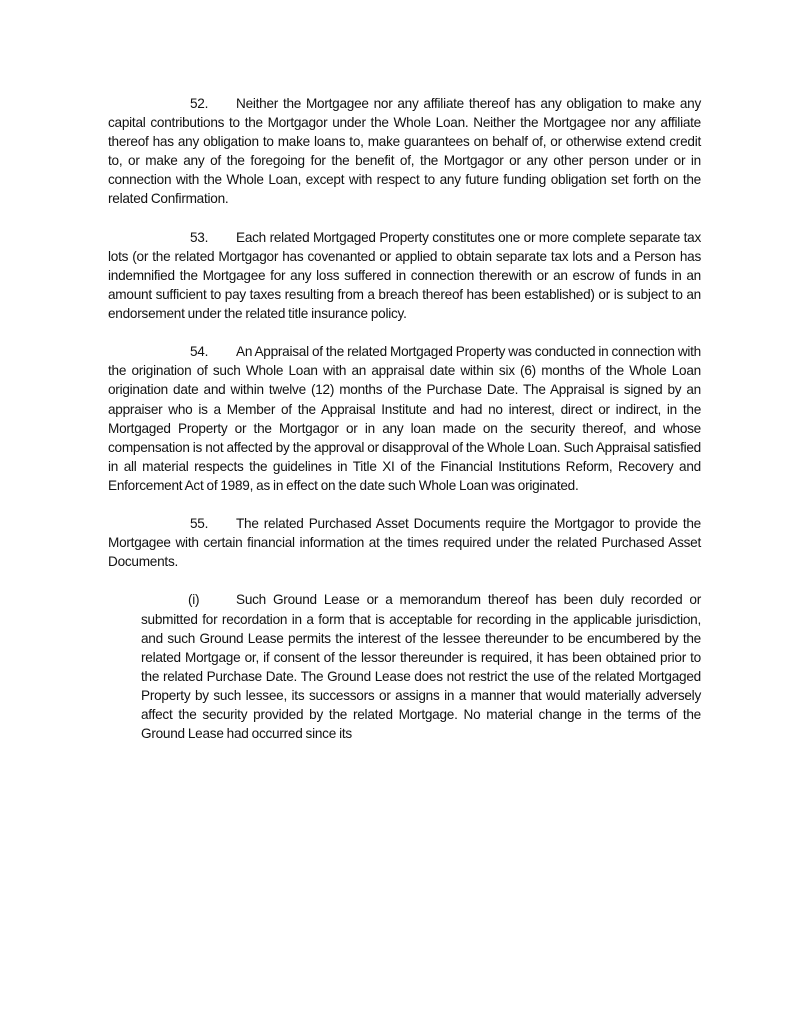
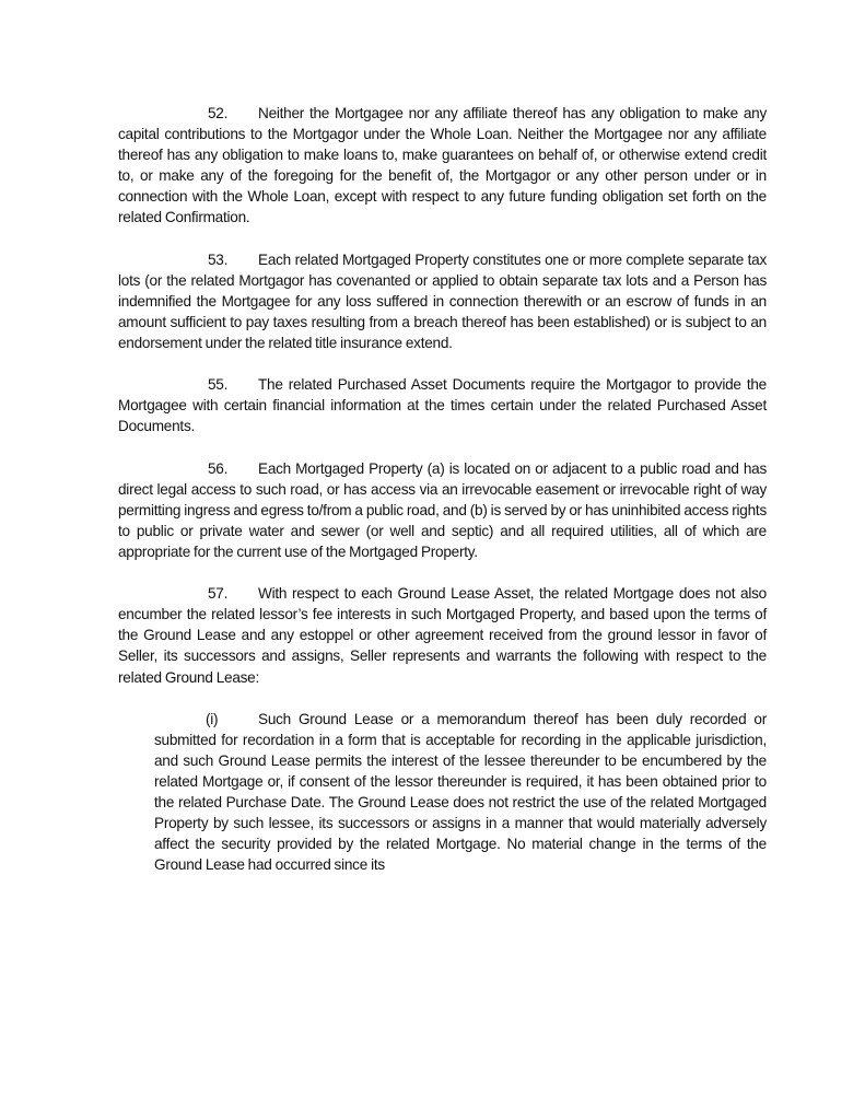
  52. Neither the Mortgagee nor any affiliate thereof has any obligation to make any capital contributions to the Mortgagor under the Whole Loan. Neither the Mortgagee nor any affiliate thereof has any obligation to make loans to, make guarantees on behalf of, or otherwise extend credit to, or make any of the foregoing for the benefit of, the Mortgagor or any other person under or in connection with the Whole Loan, except with respect to any future funding obligation set forth on the related Confirmation.
- 53. Each related Mortgaged Property constitutes one or more complete separate tax lots (or the related Mortgagor has covenanted or applied to obtain separate tax lots and a Person has indemnified the Mortgagee for any loss suffered in connection therewith or an escrow of funds in an amount sufficient to pay taxes resulting from a breach thereof has been established) or is subject to an endorsement under the related title insurance policy.
+ 53. Each related Mortgaged Property constitutes one or more complete separate tax lots (or the related Mortgagor has covenanted or applied to obtain separate tax lots and a Person has indemnified the Mortgagee for any loss suffered in connection therewith or an escrow of funds in an amount sufficient to pay taxes resulting from a breach thereof has been established) or is subject to an endorsement under the related title insurance extend.
- 54. An Appraisal of the related Mortgaged Property was conducted in connection with the origination of such Whole Loan with an appraisal date within six (6) months of the Whole Loan origination date and within twelve (12) months of the Purchase Date. The Appraisal is signed by an appraiser who is a Member of the Appraisal Institute and had no interest, direct or indirect, in the Mortgaged Property or the Mortgagor or in any loan made on the security thereof, and whose compensation is not affected by the approval or disapproval of the Whole Loan. Such Appraisal satisfied in all material respects the guidelines in Title XI of the Financial Institutions Reform, Recovery and Enforcement Act of 1989, as in effect on the date such Whole Loan was originated.
- 55. The related Purchased Asset Documents require the Mortgagor to provide the Mortgagee with certain financial information at the times required under the related Purchased Asset Documents.
+ 55. The related Purchased Asset Documents require the Mortgagor to provide the Mortgagee with certain financial information at the times certain under the related Purchased Asset Documents.
+ 56. Each Mortgaged Property (a) is located on or adjacent to a public road and has direct legal access to such road, or has access via an irrevocable easement or irrevocable right of way permitting ingress and egress to/from a public road, and (b) is served by or has uninhibited access rights to public or private water and sewer (or well and septic) and all required utilities, all of which are appropriate for the current use of the Mortgaged Property.
+ 57. With respect to each Ground Lease Asset, the related Mortgage does not also encumber the related lessor’s fee interests in such Mortgaged Property, and based upon the terms of the Ground Lease and any estoppel or other agreement received from the ground lessor in favor of Seller, its successors and assigns, Seller represents and warrants the following with respect to the related Ground Lease:
  (i) Such Ground Lease or a memorandum thereof has been duly recorded or submitted for recordation in a form that is acceptable for recording in the applicable jurisdiction, and such Ground Lease permits the interest of the lessee thereunder to be encumbered by the related Mortgage or, if consent of the lessor thereunder is required, it has been obtained prior to the related Purchase Date. The Ground Lease does not restrict the use of the related Mortgaged Property by such lessee, its successors or assigns in a manner that would materially adversely affect the security provided by the related Mortgage. No material change in the terms of the Ground Lease had occurred since its
